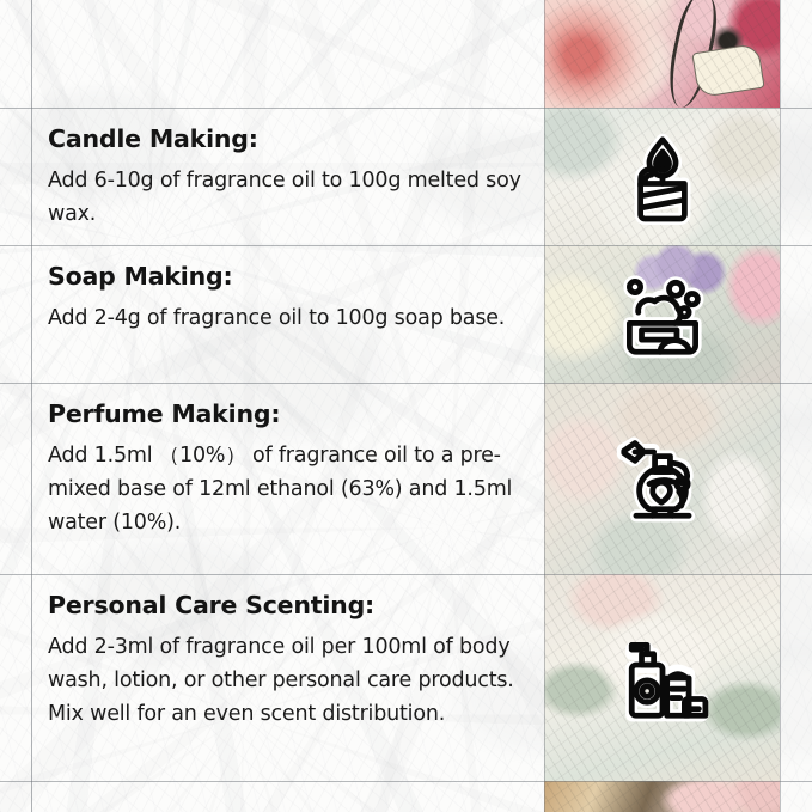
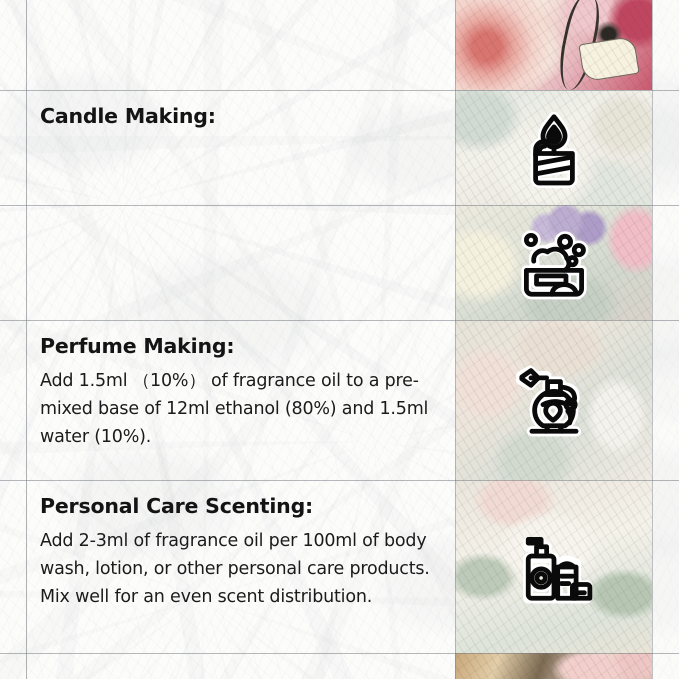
  Candle Making:
- Add 6-10g of fragrance oil to 100g melted soy wax.
- Soap Making:
- Add 2-4g of fragrance oil to 100g soap base.
  Perfume Making:
- Add 1.5ml （10%） of fragrance oil to a pre-mixed base of 12ml ethanol (63%) and 1.5ml water (10%).
+ Add 1.5ml （10%） of fragrance oil to a pre-mixed base of 12ml ethanol (80%) and 1.5ml water (10%).
  Personal Care Scenting:
  Add 2-3ml of fragrance oil per 100ml of body wash, lotion, or other personal care products. Mix well for an even scent distribution.
